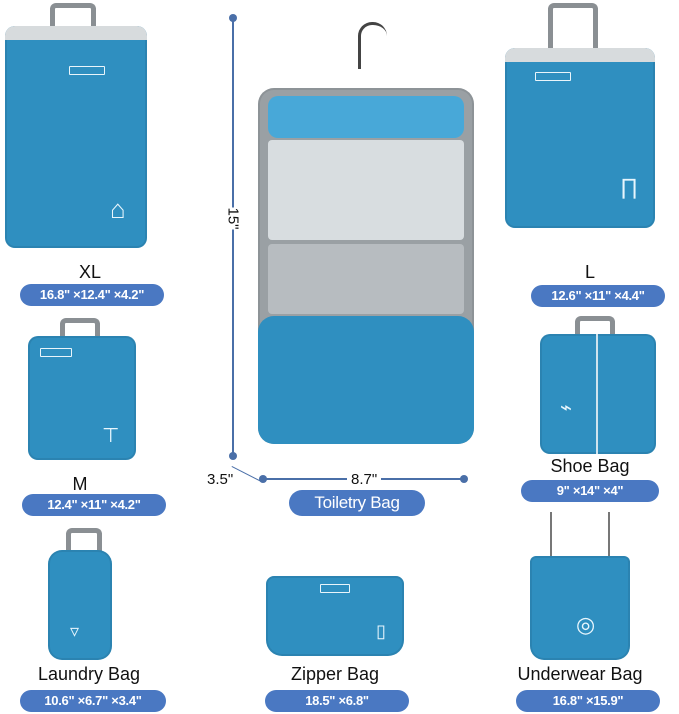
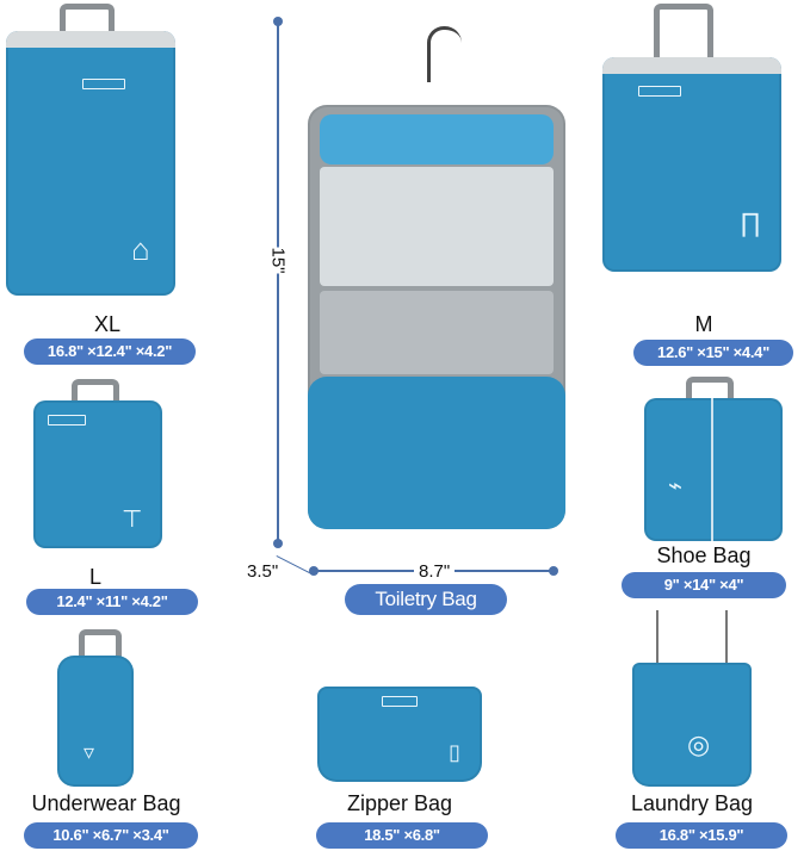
  ⌂
  XL
  16.8" ×12.4" ×4.2"
  ∏
- L
+ M
- 12.6" ×11" ×4.4"
+ 12.6" ×15" ×4.4"
  ⊤
- M
+ L
  12.4" ×11" ×4.2"
  ⌁
  Shoe Bag
  9" ×14" ×4"
  3.5"
  8.7"
  Toiletry Bag
  ▿
- Laundry Bag
+ Underwear Bag
  10.6" ×6.7" ×3.4"
  ▯
  Zipper Bag
  18.5" ×6.8"
  ◎
- Underwear Bag
+ Laundry Bag
  16.8" ×15.9"
